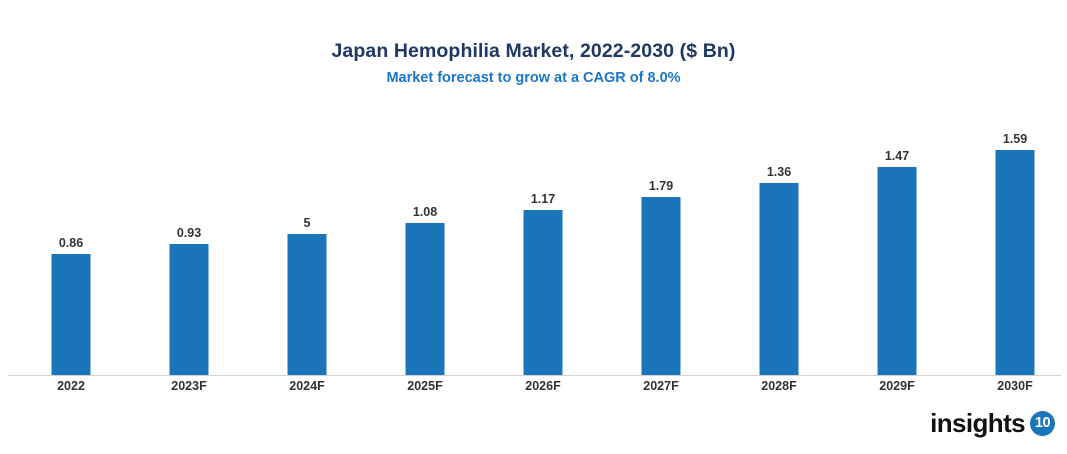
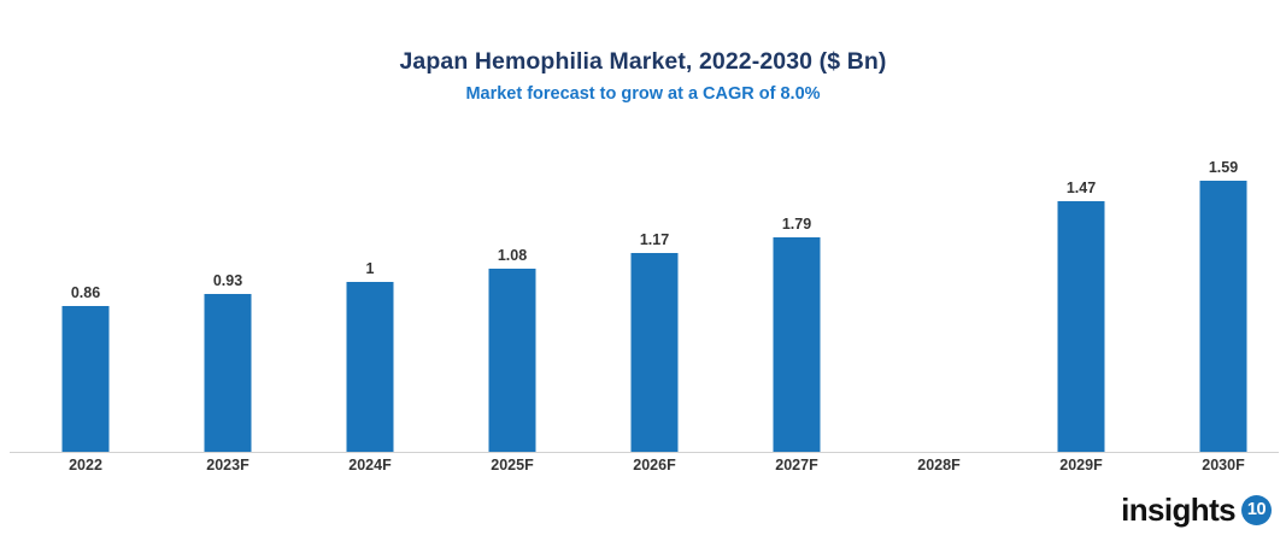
  Japan Hemophilia Market, 2022-2030 ($ Bn)
  Market forecast to grow at a CAGR of 8.0%
  0.86
  0.93
- 5
+ 1
  1.08
  1.17
  1.79
- 1.36
  1.47
  1.59
  2022
  2023F
  2024F
  2025F
  2026F
  2027F
  2028F
  2029F
  2030F
  insights
  10
